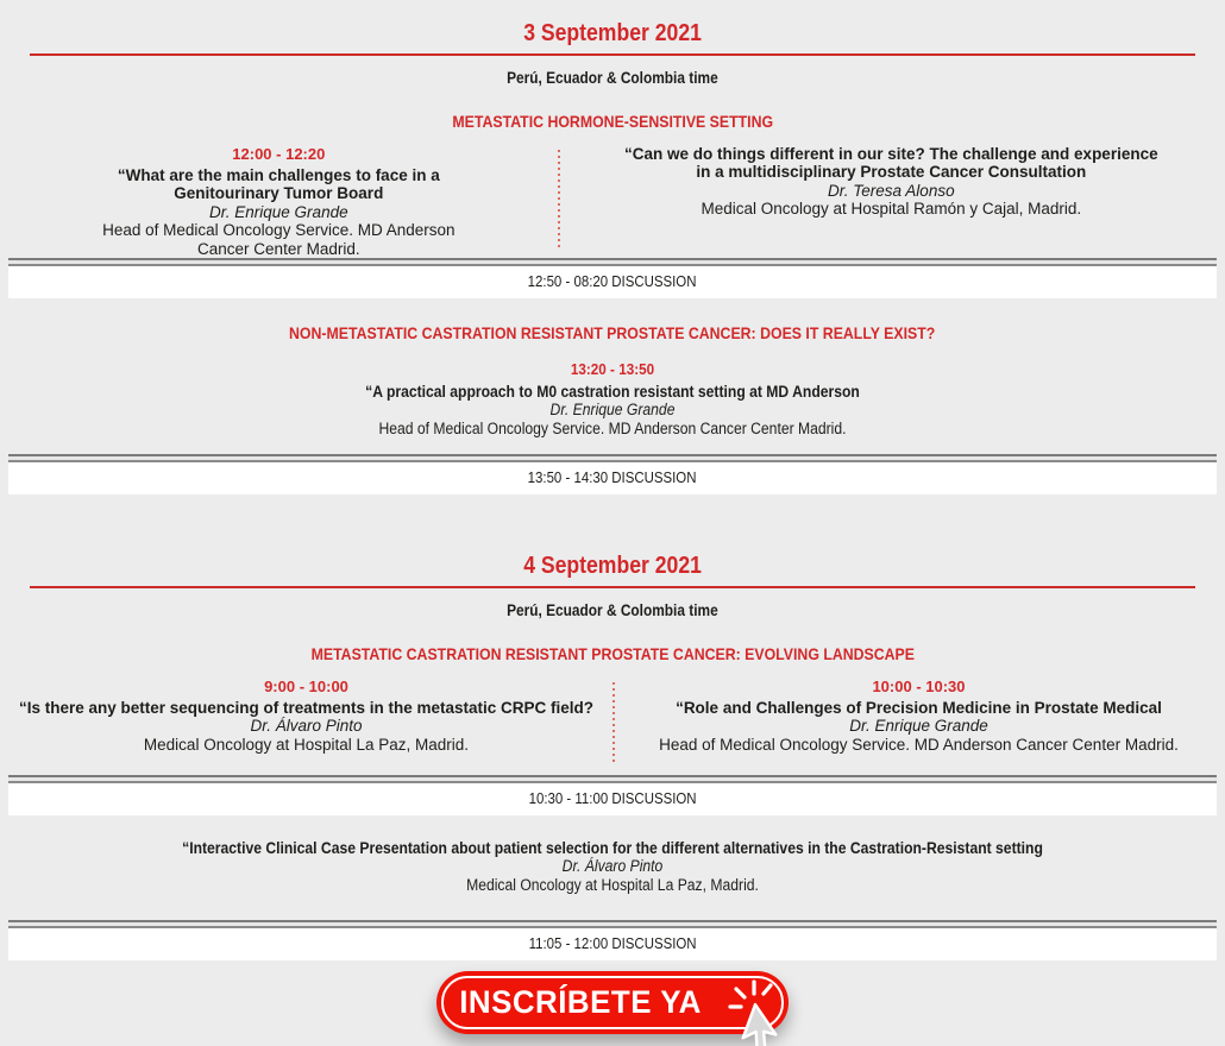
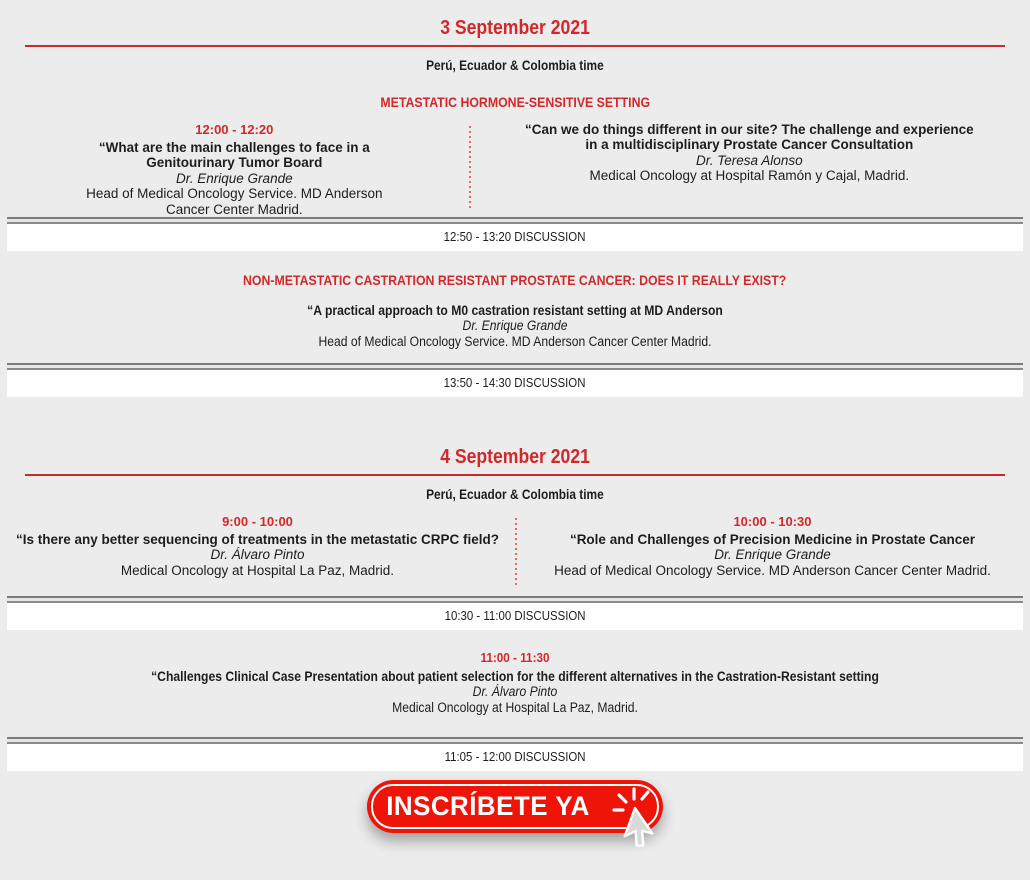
  3 September 2021
  Perú, Ecuador & Colombia time
  METASTATIC HORMONE-SENSITIVE SETTING
  12:00 - 12:20
  “What are the main challenges to face in a Genitourinary Tumor Board
  Dr. Enrique Grande
  Head of Medical Oncology Service. MD Anderson Cancer Center Madrid.
  “Can we do things different in our site? The challenge and experience in a multidisciplinary Prostate Cancer Consultation
  Dr. Teresa Alonso
  Medical Oncology at Hospital Ramón y Cajal, Madrid.
- 12:50 - 08:20 DISCUSSION
+ 12:50 - 13:20 DISCUSSION
  NON-METASTATIC CASTRATION RESISTANT PROSTATE CANCER: DOES IT REALLY EXIST?
- 13:20 - 13:50
  “A practical approach to M0 castration resistant setting at MD Anderson
  Dr. Enrique Grande
  Head of Medical Oncology Service. MD Anderson Cancer Center Madrid.
  13:50 - 14:30 DISCUSSION
  4 September 2021
  Perú, Ecuador & Colombia time
- METASTATIC CASTRATION RESISTANT PROSTATE CANCER: EVOLVING LANDSCAPE
  9:00 - 10:00
  “Is there any better sequencing of treatments in the metastatic CRPC field?
  Dr. Álvaro Pinto
  Medical Oncology at Hospital La Paz, Madrid.
  10:00 - 10:30
- “Role and Challenges of Precision Medicine in Prostate Medical
+ “Role and Challenges of Precision Medicine in Prostate Cancer
  Dr. Enrique Grande
  Head of Medical Oncology Service. MD Anderson Cancer Center Madrid.
  10:30 - 11:00 DISCUSSION
+ 11:00 - 11:30
- “Interactive Clinical Case Presentation about patient selection for the different alternatives in the Castration-Resistant setting
+ “Challenges Clinical Case Presentation about patient selection for the different alternatives in the Castration-Resistant setting
  Dr. Álvaro Pinto
  Medical Oncology at Hospital La Paz, Madrid.
  11:05 - 12:00 DISCUSSION
  INSCRÍBETE YA
